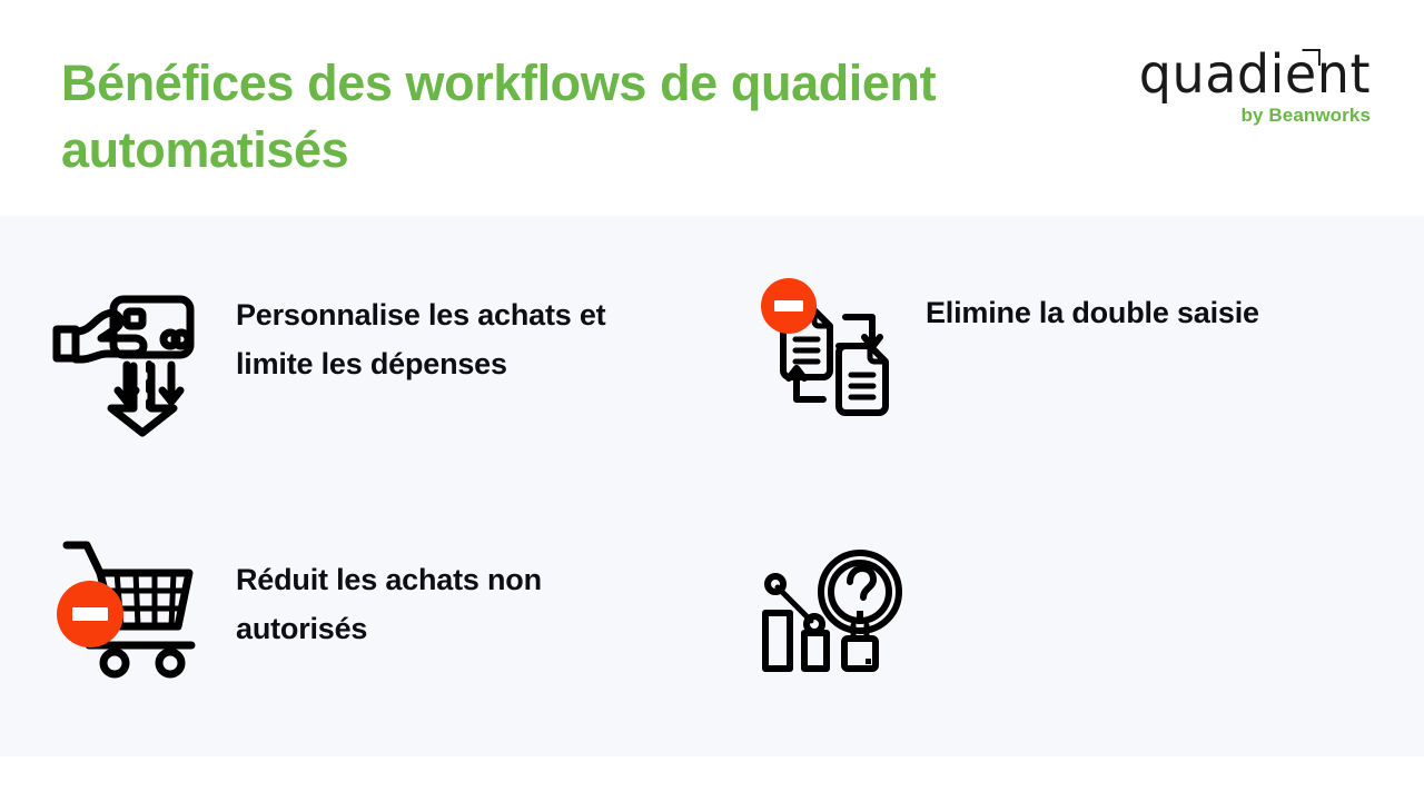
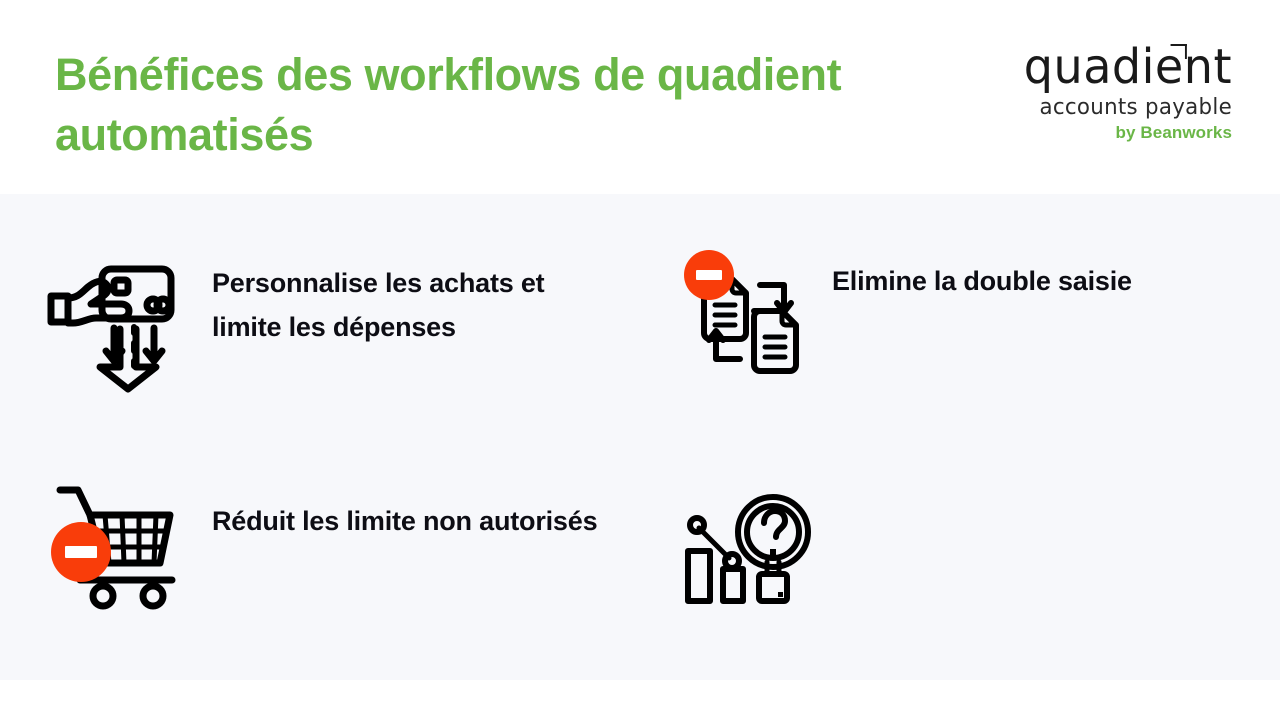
  Bénéfices des workflows de quadient automatisés
  quadient
+ accounts payable
  by Beanworks
  Personnalise les achats et limite les dépenses
  Elimine la double saisie
- Réduit les achats non autorisés
+ Réduit les limite non autorisés
